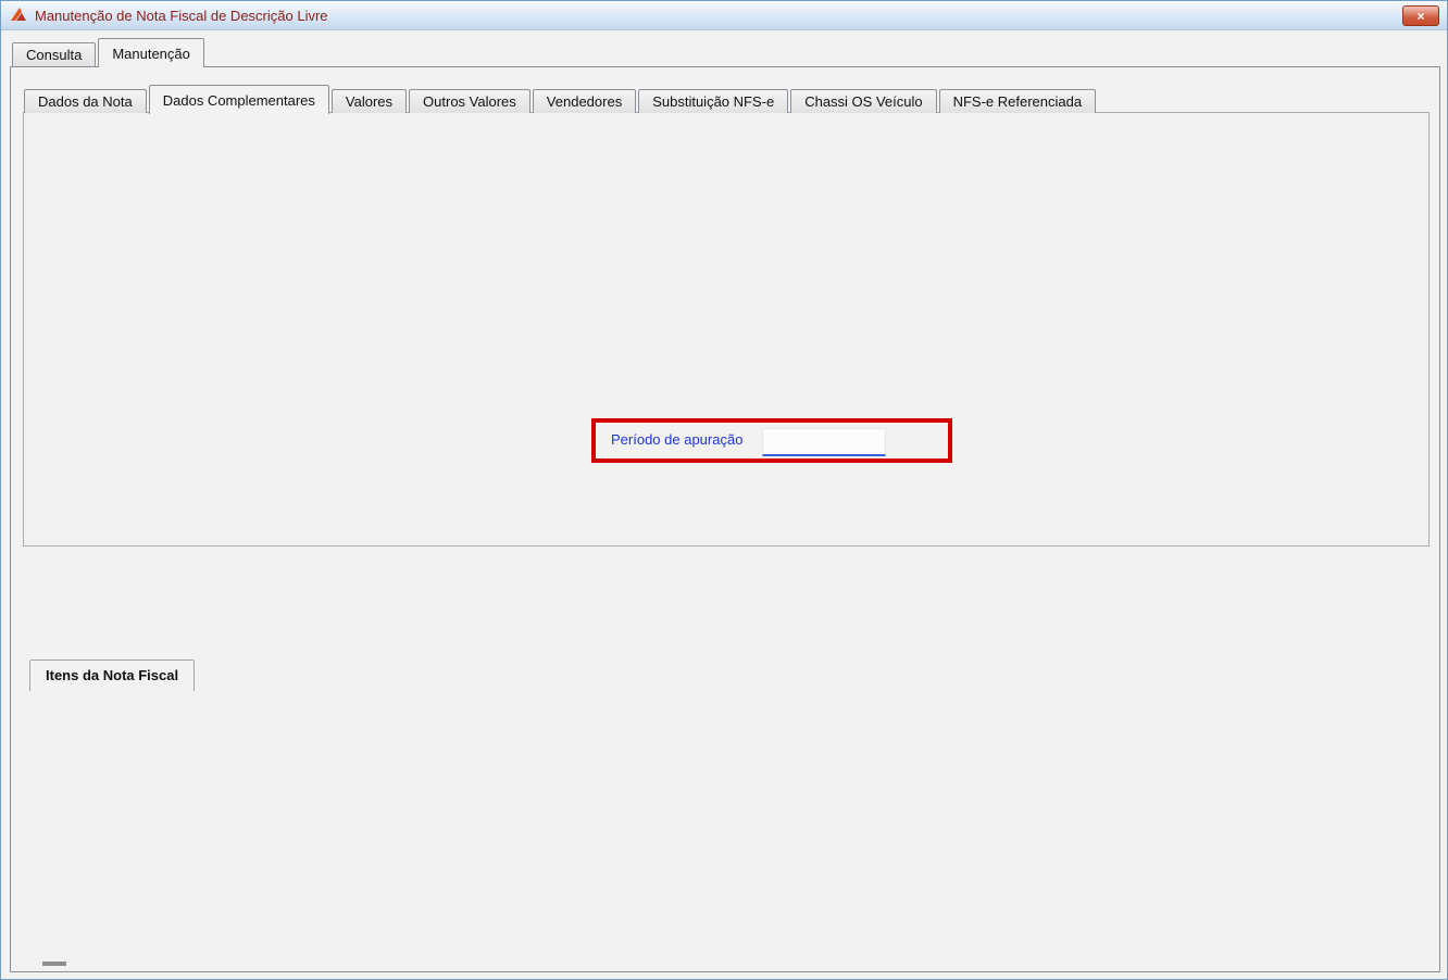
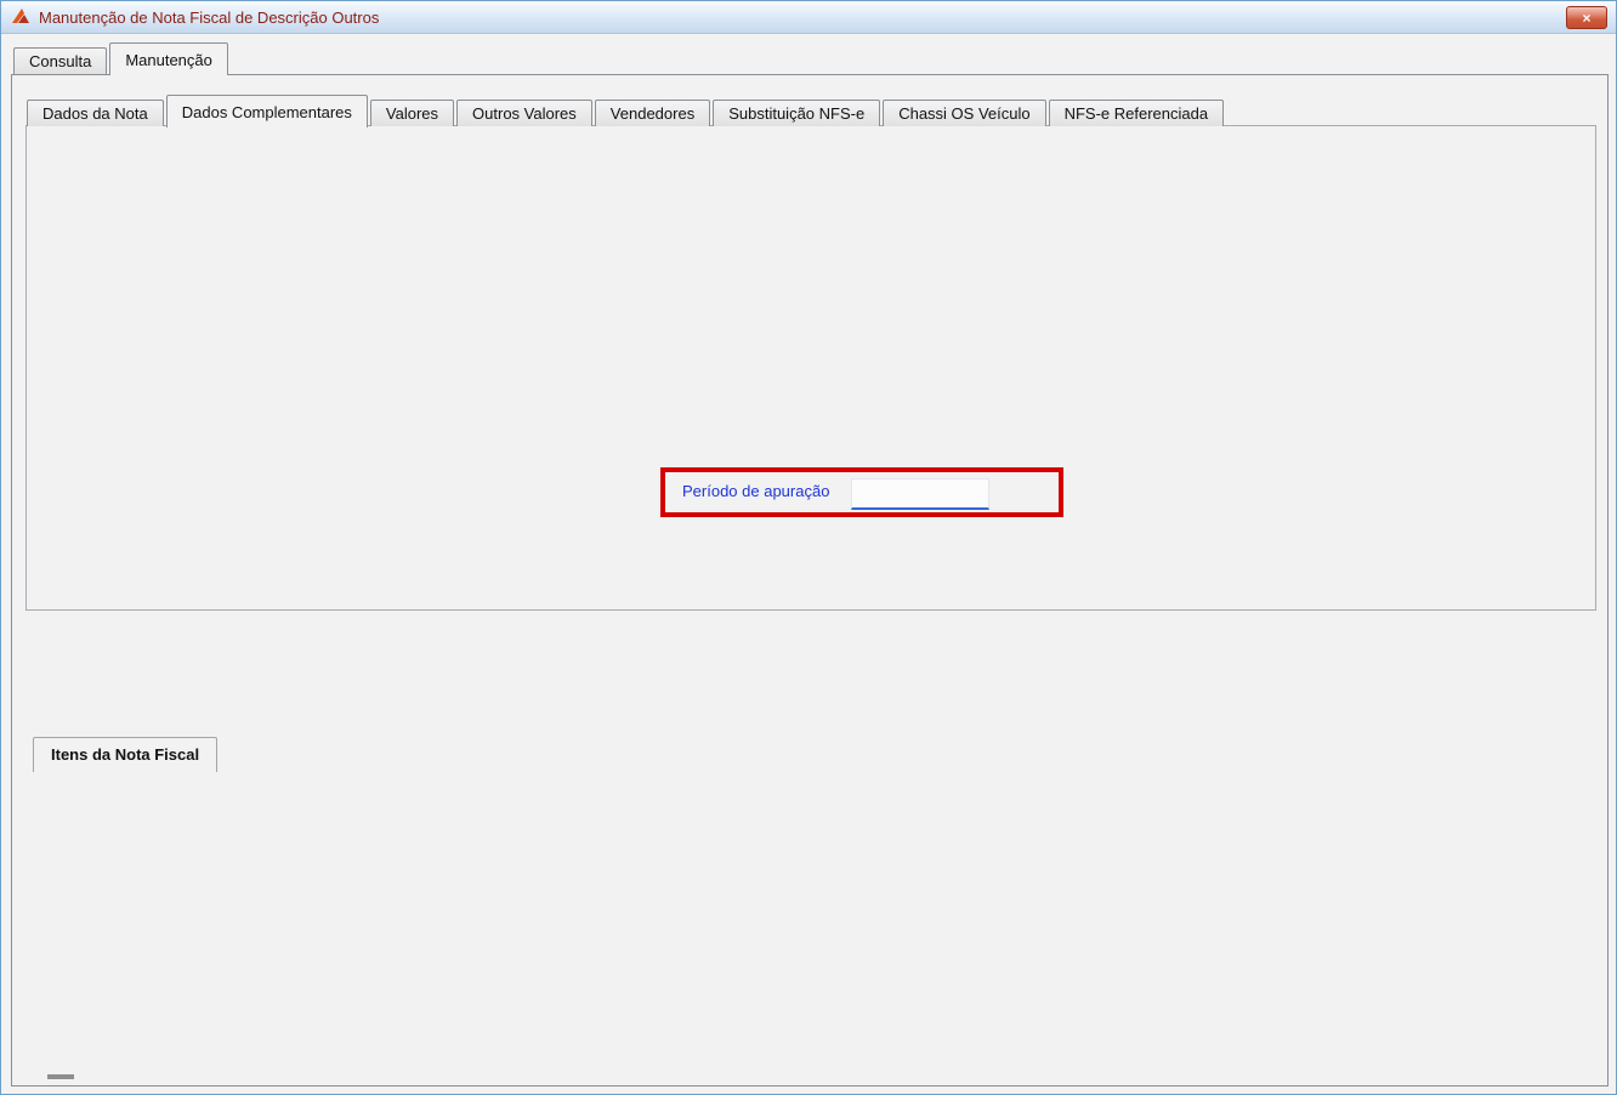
- Manutenção de Nota Fiscal de Descrição Livre
+ Manutenção de Nota Fiscal de Descrição Outros
  ×
  Consulta
  Manutenção
  Dados da Nota
  Dados Complementares
  Valores
  Outros Valores
  Vendedores
  Substituição NFS-e
  Chassi OS Veículo
  NFS-e Referenciada
  Período de apuração
  Itens da Nota Fiscal
